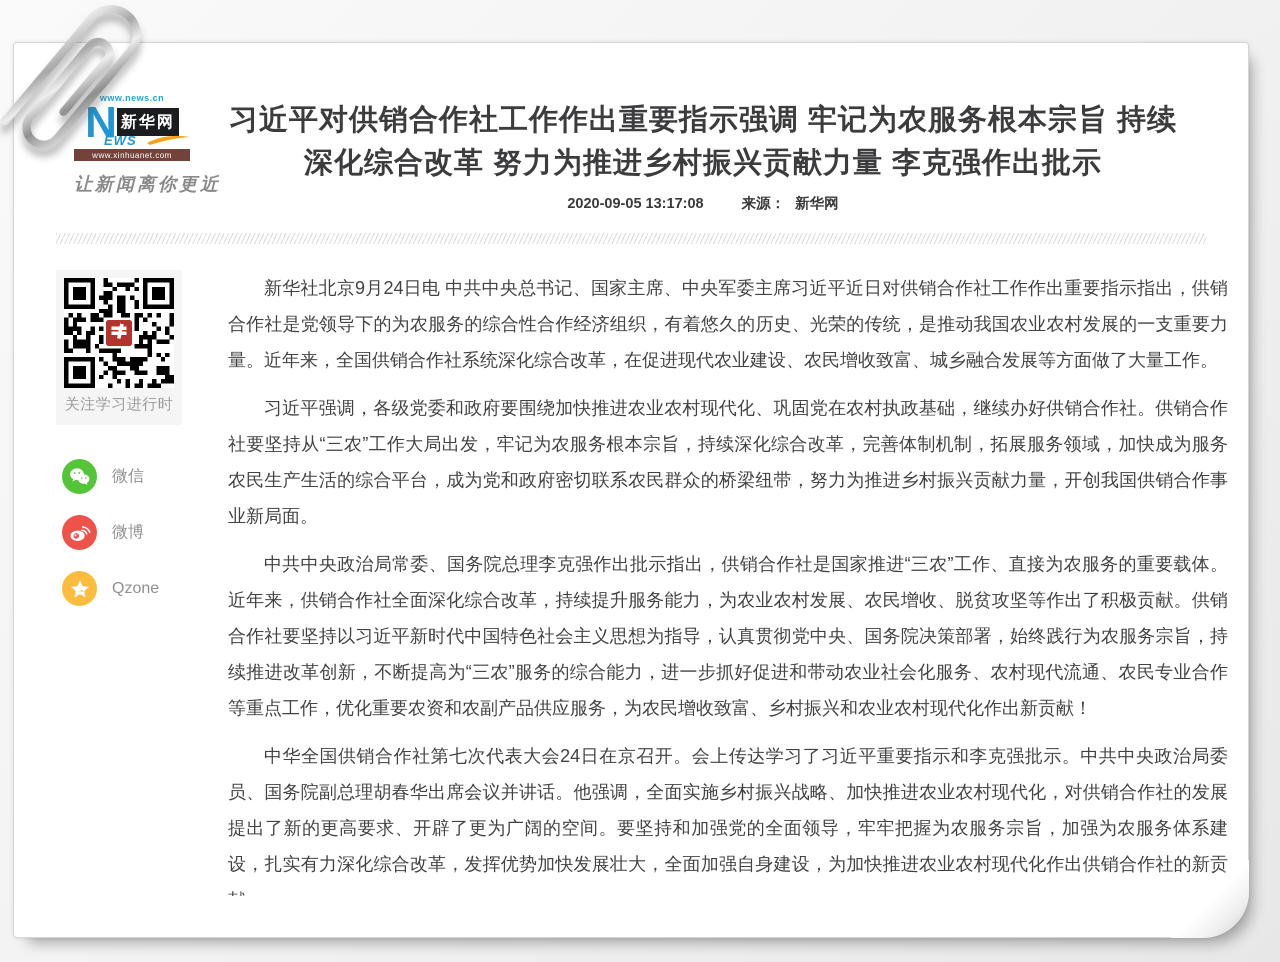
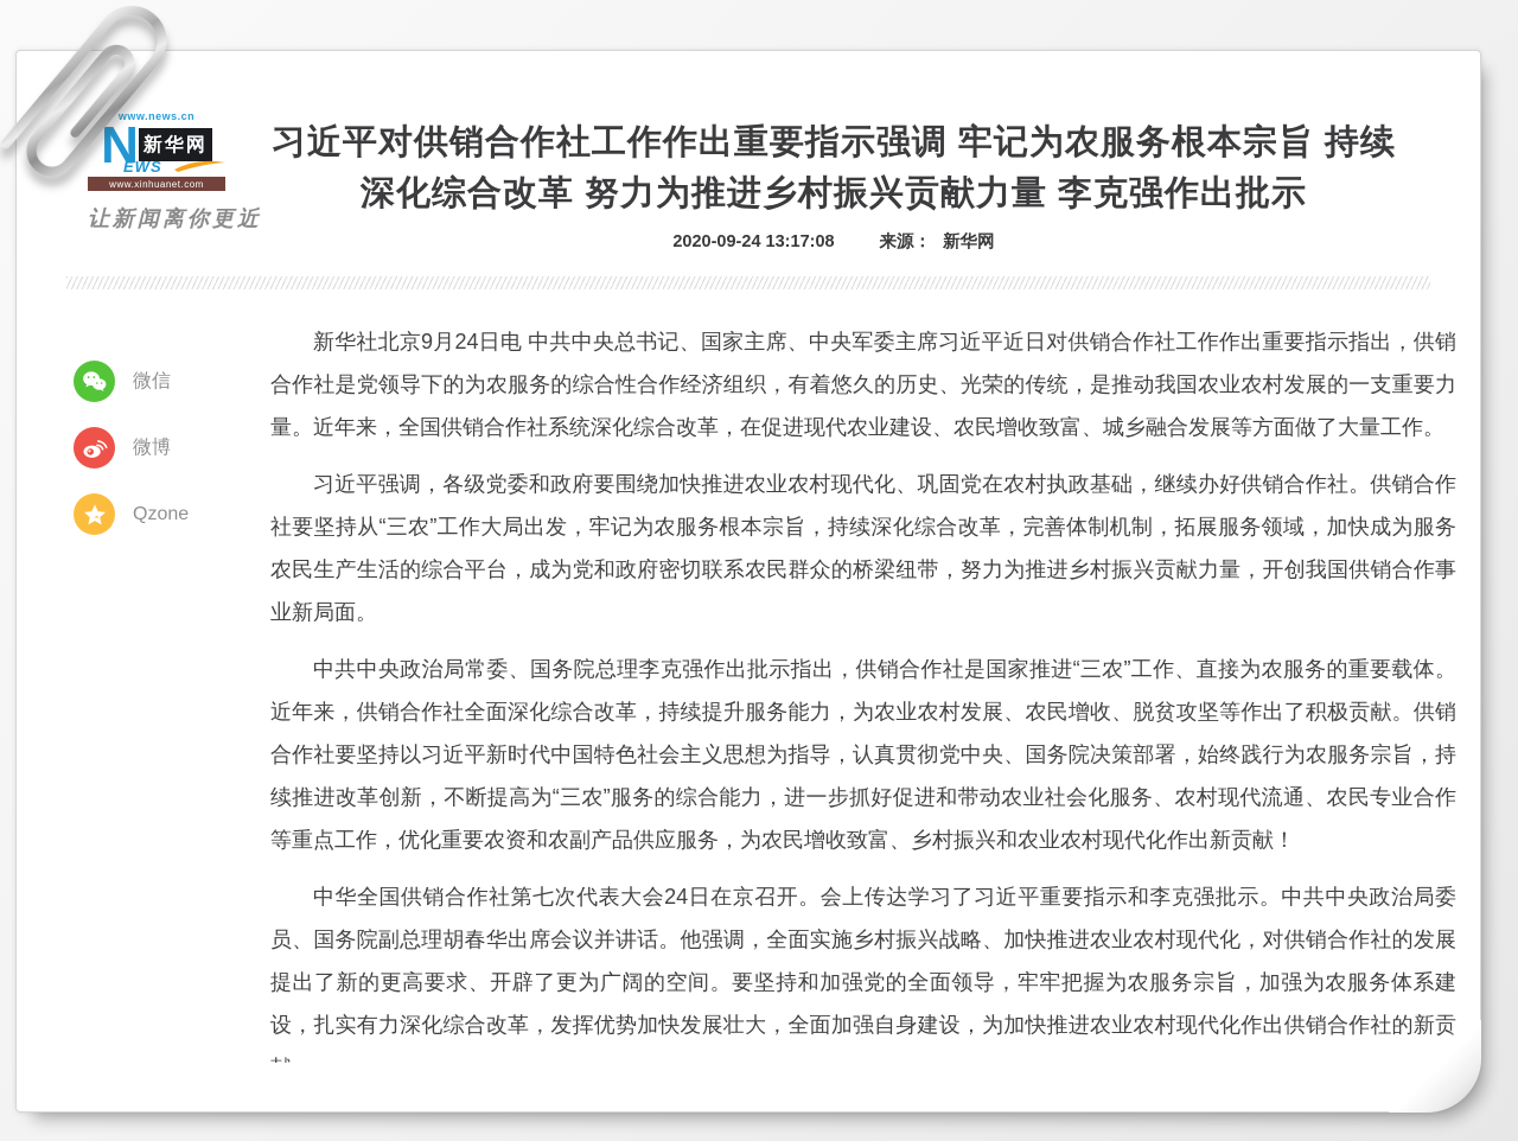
  www.news.cn
  N
  EWS
  新华网
  www.xinhuanet.com
  让新闻离你更
  习近平对供销合作社工作作出重要指示强调 牢记为农服务根本宗旨 持续
  深化综合改革 努力为推进乡村振兴贡献力量 李克强作出批示
- 2020-09-05 13:17:08 来源： 新华网
+ 2020-09-24 13:17:08 来源： 新华网
- 关注学习进行时
  微信
  微博
  Qzone
  新华社北京9月24日电 中共中央总书记、国家主席、中央军委主席习近平近日对供销合作社工作作出重要指示指出，供销合作社是党领导下的为农服务的综合性合作经济组织，有着悠久的历史、光荣的传统，是推动我国农业农村发展的一支重要力量。近年来，全国供销合作社系统深化综合改革，在促进现代农业建设、农民增收致富、城乡融合发展等方面做了大量工作。
  习近平强调，各级党委和政府要围绕加快推进农业农村现代化、巩固党在农村执政基础，继续办好供销合作社。供销合作社要坚持从“三农”工作大局出发，牢记为农服务根本宗旨，持续深化综合改革，完善体制机制，拓展服务领域，加快成为服务农民生产生活的综合平台，成为党和政府密切联系农民群众的桥梁纽带，努力为推进乡村振兴贡献力量，开创我国供销合作事业新局面。
  中共中央政治局常委、国务院总理李克强作出批示指出，供销合作社是国家推进“三农”工作、直接为农服务的重要载体。近年来，供销合作社全面深化综合改革，持续提升服务能力，为农业农村发展、农民增收、脱贫攻坚等作出了积极贡献。供销合作社要坚持以习近平新时代中国特色社会主义思想为指导，认真贯彻党中央、国务院决策部署，始终践行为农服务宗旨，持续推进改革创新，不断提高为“三农”服务的综合能力，进一步抓好促进和带动农业社会化服务、农村现代流通、农民专业合作等重点工作，优化重要农资和农副产品供应服务，为农民增收致富、乡村振兴和农业农村现代化作出新贡献！
  中华全国供销合作社第七次代表大会24日在京召开。会上传达学习了习近平重要指示和李克强批示。中共中央政治局委员、国务院副总理胡春华出席会议并讲话。他强调，全面实施乡村振兴战略、加快推进农业农村现代化，对供销合作社的发展提出了新的更高要求、开辟了更为广阔的空间。要坚持和加强党的全面领导，牢牢把握为农服务宗旨，加强为农服务体系建设，扎实有力深化综合改革，发挥优势加快发展壮大，全面加强自身建设，为加快推进农业农村现代化作出供销合作社
